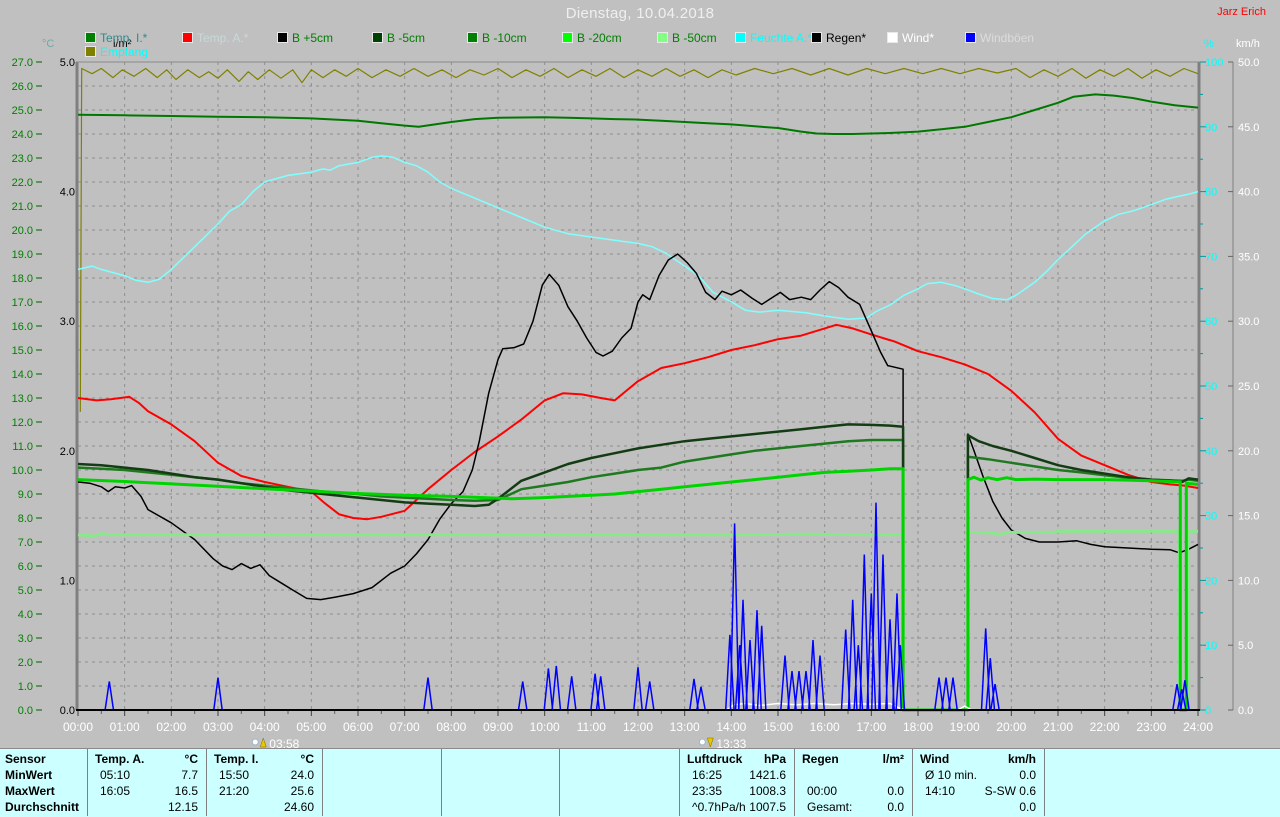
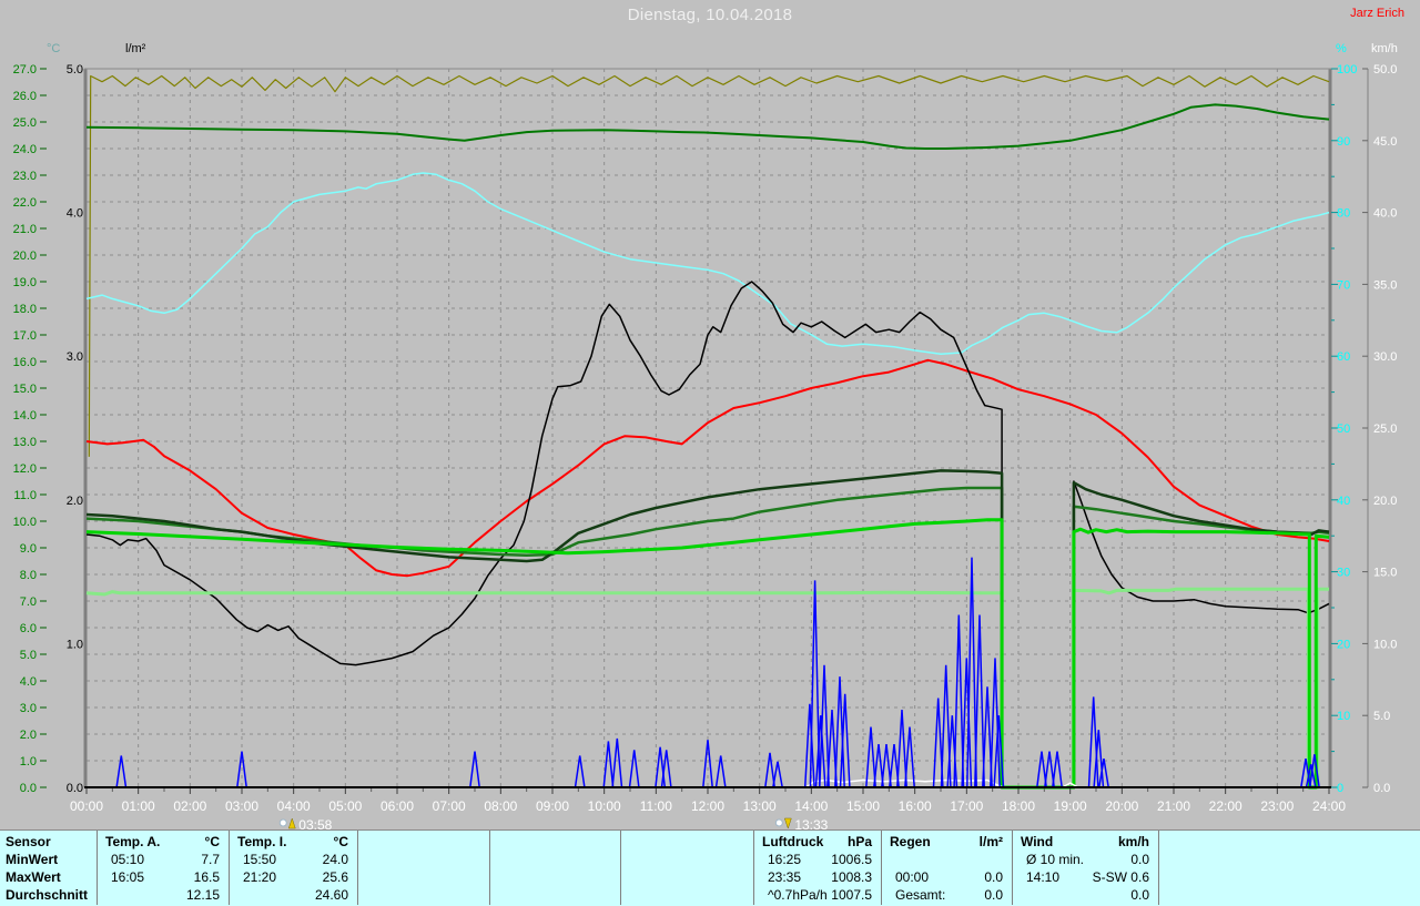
  Dienstag, 10.04.2018
  Jarz Erich
  °C
  l/m²
  %
  km/h
- Temp. I.*
- Temp. A.*
- B +5cm
- B -5cm
- B -10cm
- B -20cm
- B -50cm
- Feuchte A.*
- Regen*
- Wind*
- Windböen
- Empfang
  0.0
  1.0
  2.0
  3.0
  4.0
  5.0
  6.0
  7.0
  8.0
  9.0
  10.0
  11.0
  12.0
  13.0
  14.0
  15.0
  16.0
  17.0
  18.0
  19.0
  20.0
  21.0
  22.0
  23.0
  24.0
  25.0
  26.0
  27.0
  0.0
  1.0
  2.0
  3.0
  4.0
  5.0
  0
  10
  20
  30
  40
  50
  60
  70
  80
  90
  100
  0.0
  5.0
  10.0
  15.0
  20.0
  25.0
  30.0
  35.0
  40.0
  45.0
  50.0
  00:00
  01:00
  02:00
  03:00
  04:00
  05:00
  06:00
  07:00
  08:00
  09:00
  10:00
  11:00
  12:00
  13:00
  14:00
  15:00
  16:00
  17:00
  18:00
  19:00
  20:00
  21:00
  22:00
  23:00
  24:00
  03:58
  13:33
  Sensor
  MinWert
  MaxWert
  Durchschnitt
  Temp. A.
  °C
  05:10
  7.7
  16:05
  16.5
  12.15
  Temp. I.
  °C
  15:50
  24.0
  21:20
  25.6
  24.60
  Luftdruck
  hPa
  16:25
- 1421.6
+ 1006.5
  23:35
  1008.3
  ^0.7hPa/h
  1007.5
  Regen
  l/m²
  00:00
  0.0
  Gesamt:
  0.0
  Wind
  km/h
  Ø 10 min.
  0.0
  14:10
  S-SW 0.6
  0.0
